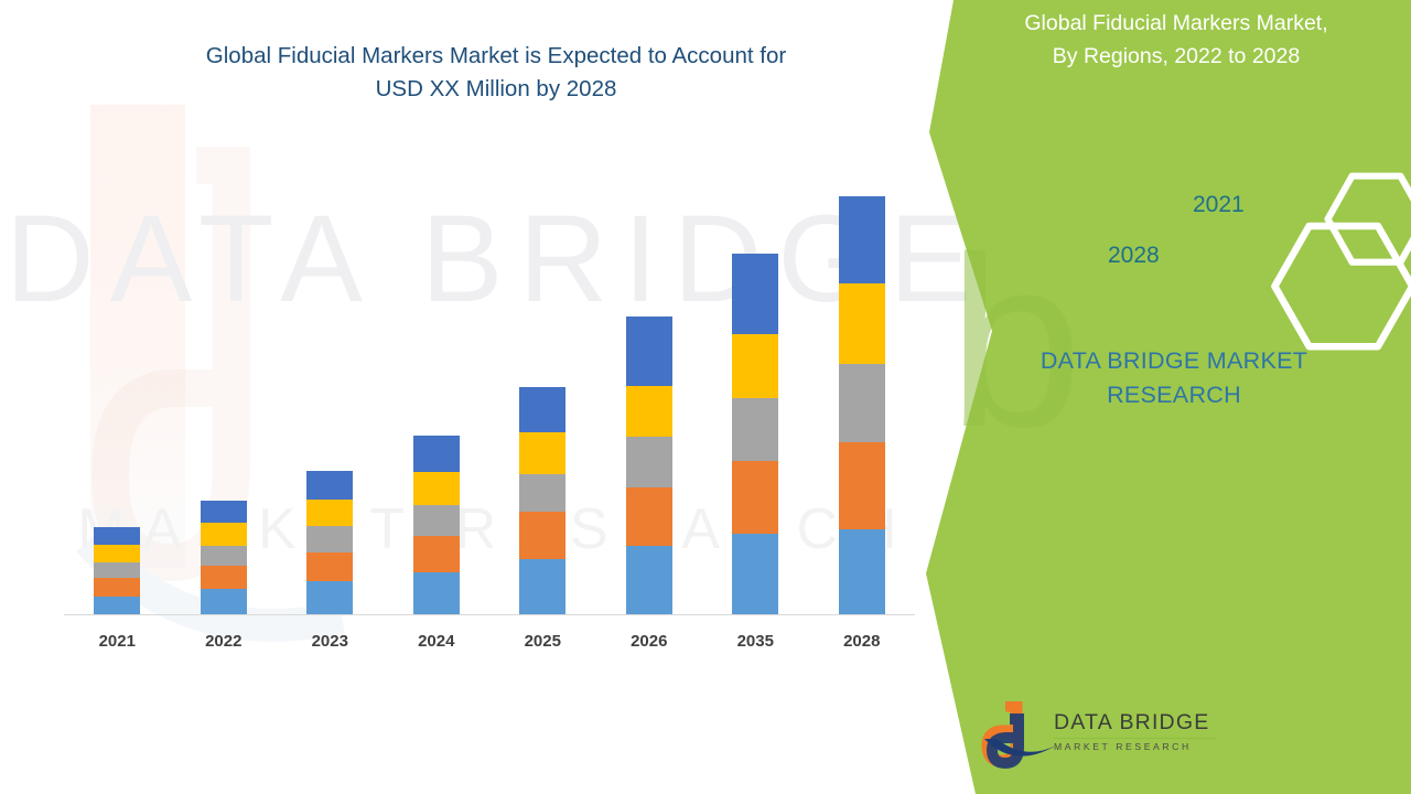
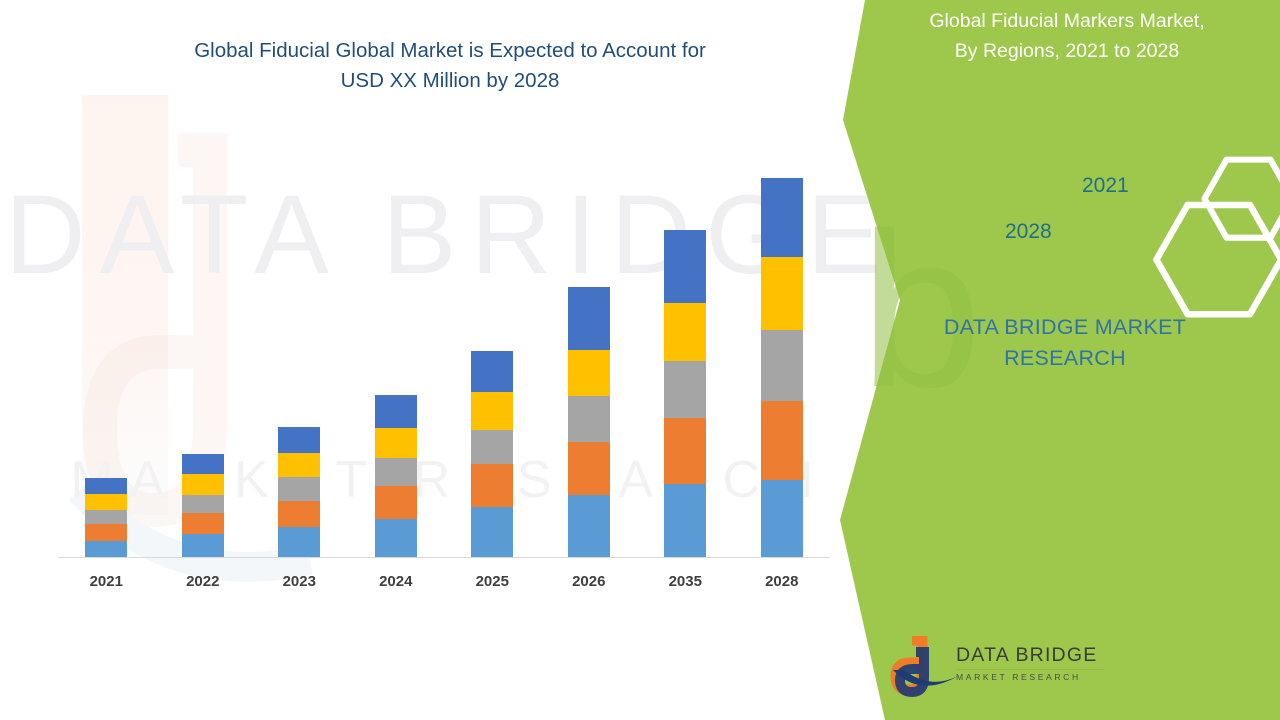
  DATA BRIDGE
- Global Fiducial Markers Market is Expected to Account for
+ Global Fiducial Global Market is Expected to Account for
  USD XX Million by 2028
  2021
  2022
  2023
  2024
  2025
  2026
  2035
  2028
  b
  Global Fiducial Markers Market,
- By Regions, 2022 to 2028
+ By Regions, 2021 to 2028
  2021
  2028
  DATA BRIDGE MARKET
  RESEARCH
  DATA BRIDGE
  MARKET RESEARCH
